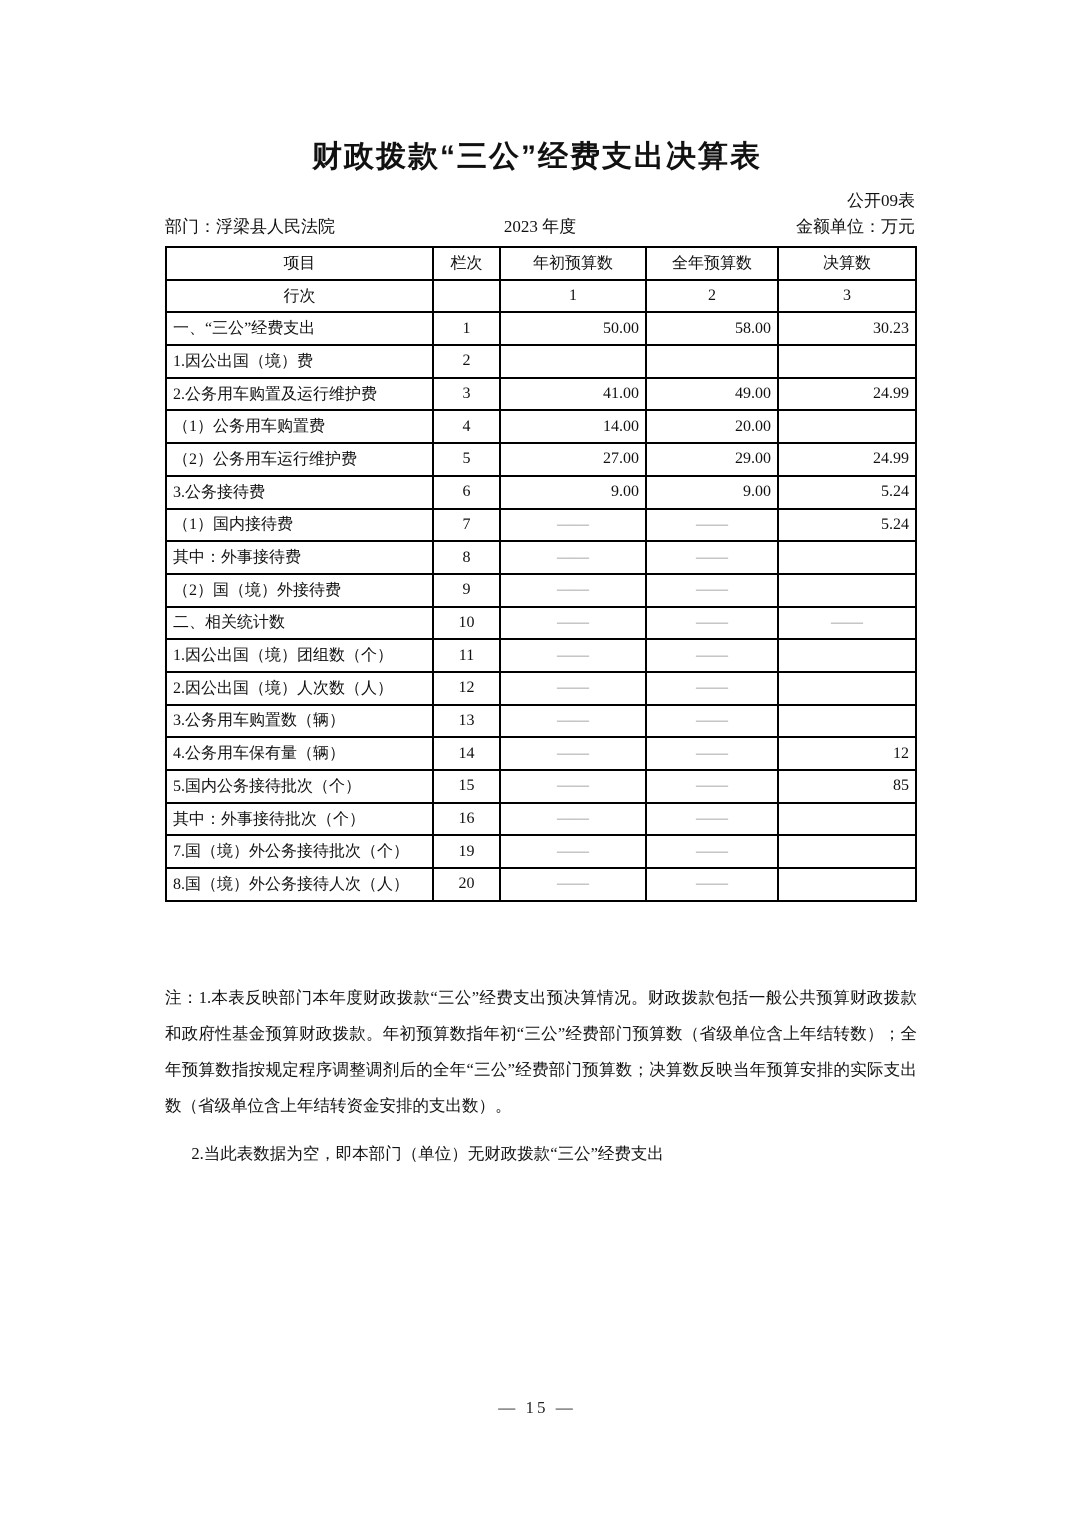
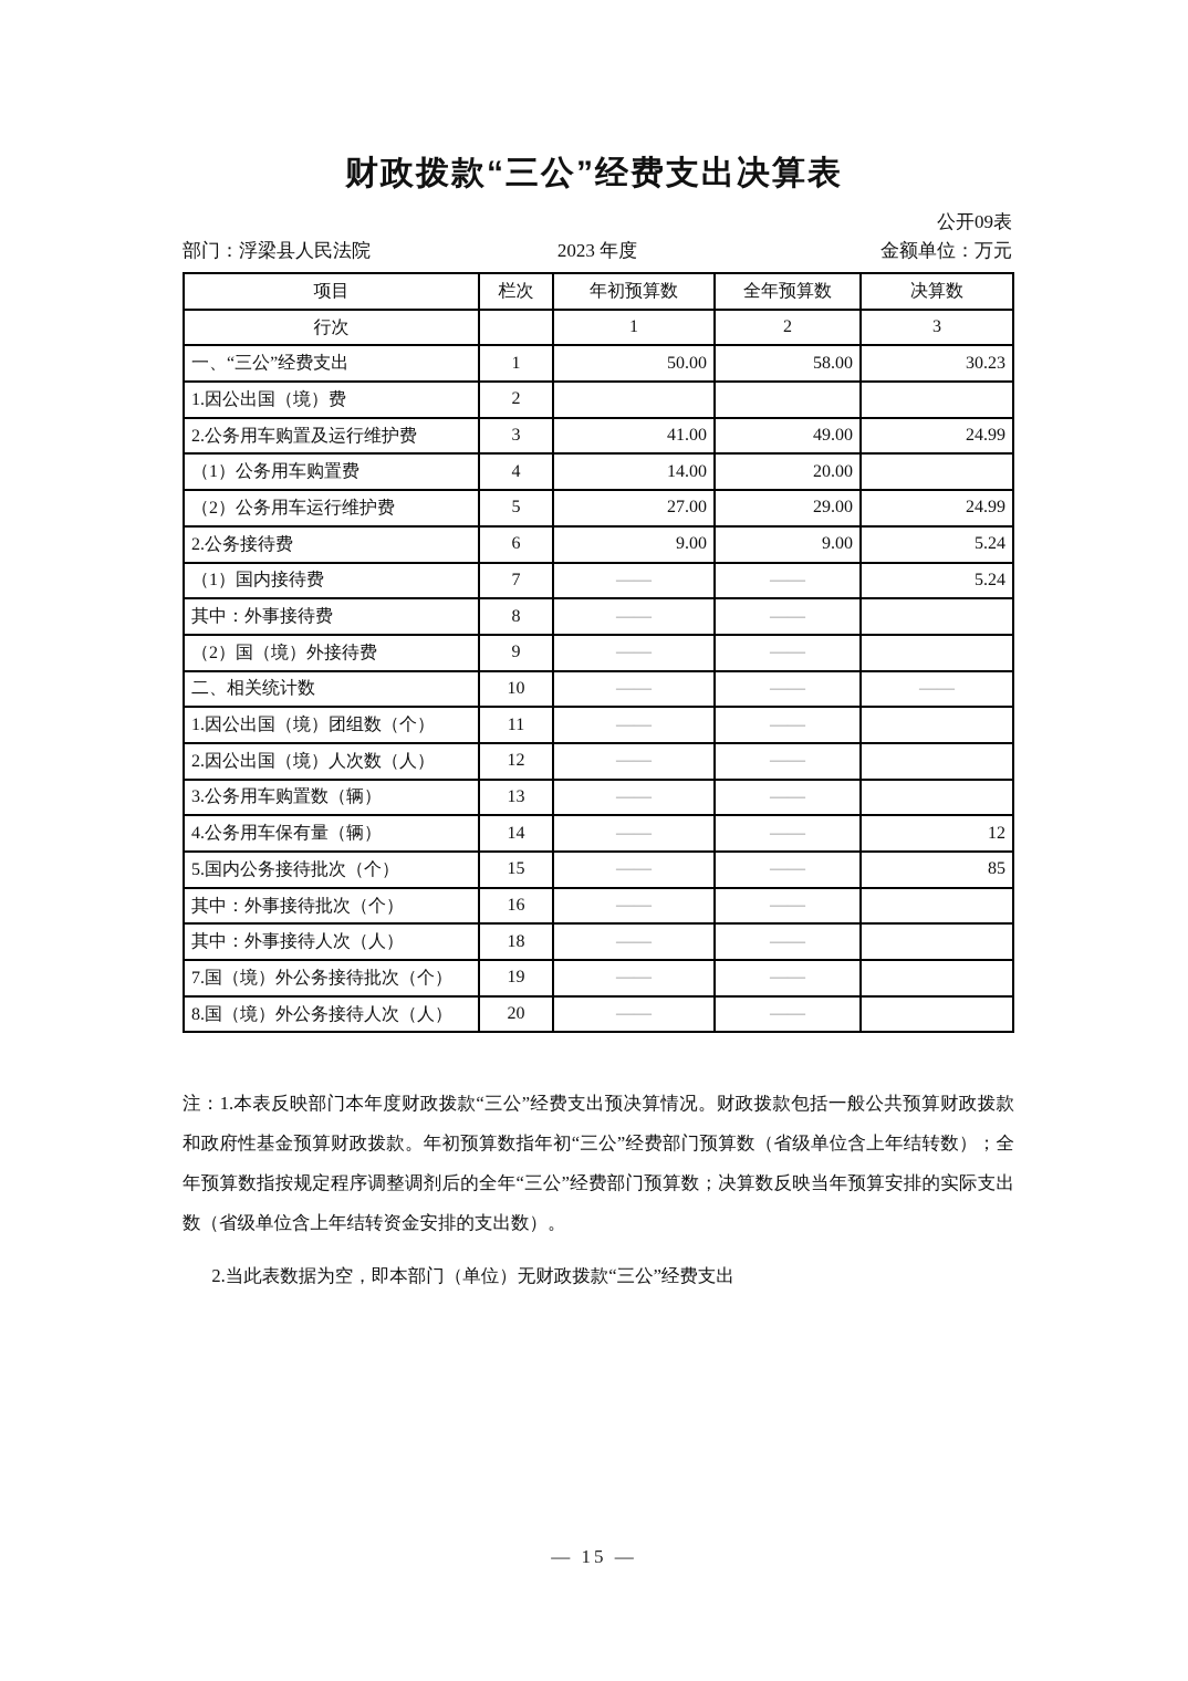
  财政拨款“三公”经费支出决算表
  公开09表
  部门：浮梁县人民法院
  2023 年度
  金额单位：万元
  项目	栏次	年初预算数	全年预算数	决算数
  行次		1	2	3
  一、“三公”经费支出	1	50.00	58.00	30.23
  1.因公出国（境）费	2
  2.公务用车购置及运行维护费	3	41.00	49.00	24.99
  （1）公务用车购置费	4	14.00	20.00
  （2）公务用车运行维护费	5	27.00	29.00	24.99
- 3.公务接待费	6	9.00	9.00	5.24
+ 2.公务接待费	6	9.00	9.00	5.24
  （1）国内接待费	7	——	——	5.24
  其中：外事接待费	8	——	——
  （2）国（境）外接待费	9	——	——
  二、相关统计数	10	——	——	——
  1.因公出国（境）团组数（个）	11	——	——
  2.因公出国（境）人次数（人）	12	——	——
  3.公务用车购置数（辆）	13	——	——
  4.公务用车保有量（辆）	14	——	——	12
  5.国内公务接待批次（个）	15	——	——	85
  其中：外事接待批次（个）	16	——	——
+ 其中：外事接待人次（人）	18	——	——
  7.国（境）外公务接待批次（个）	19	——	——
  8.国（境）外公务接待人次（人）	20	——	——
  注：1.本表反映部门本年度财政拨款“三公”经费支出预决算情况。财政拨款包括一般公共预算财政拨款和政府性基金预算财政拨款。年初预算数指年初“三公”经费部门预算数（省级单位含上年结转数）；全年预算数指按规定程序调整调剂后的全年“三公”经费部门预算数；决算数反映当年预算安排的实际支出数（省级单位含上年结转资金安排的支出数）。
  2.当此表数据为空，即本部门（单位）无财政拨款“三公”经费支出
  — 15 —
